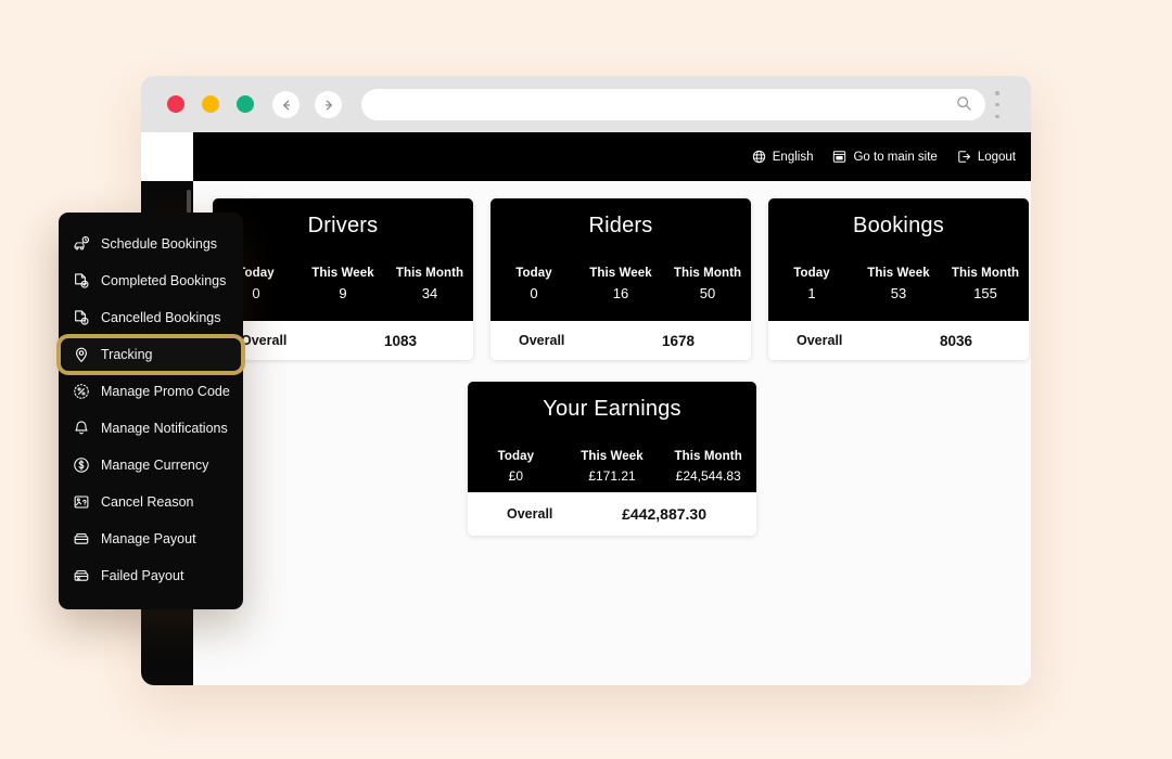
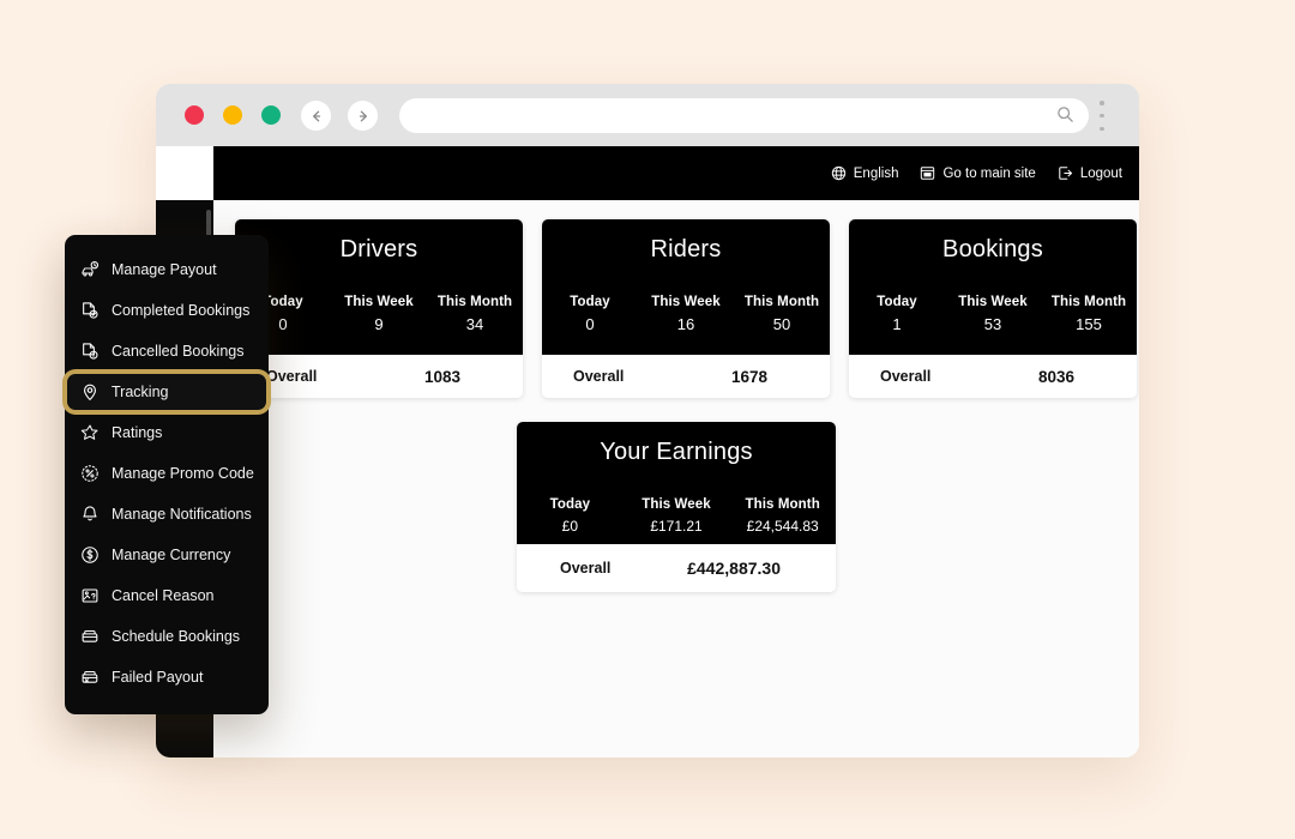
  English
  Go to main site
  Logout
  Drivers
  oday
  0
  This Week
  9
  This Month
  34
  Overall
  1083
  Riders
  Today
  0
  This Week
  16
  This Month
  50
  Overall
  1678
  Bookings
  Today
  1
  This Week
  53
  This Month
  155
  Overall
  8036
  Your Earnings
  Today
  £0
  This Week
  £171.21
  This Month
  £24,544.83
  Overall
  £442,887.30
- Schedule Bookings
+ Manage Payout
  Completed Bookings
  Cancelled Bookings
  Tracking
+ Ratings
  Manage Promo Code
  Manage Notifications
  Manage Currency
  Cancel Reason
- Manage Payout
+ Schedule Bookings
  Failed Payout
